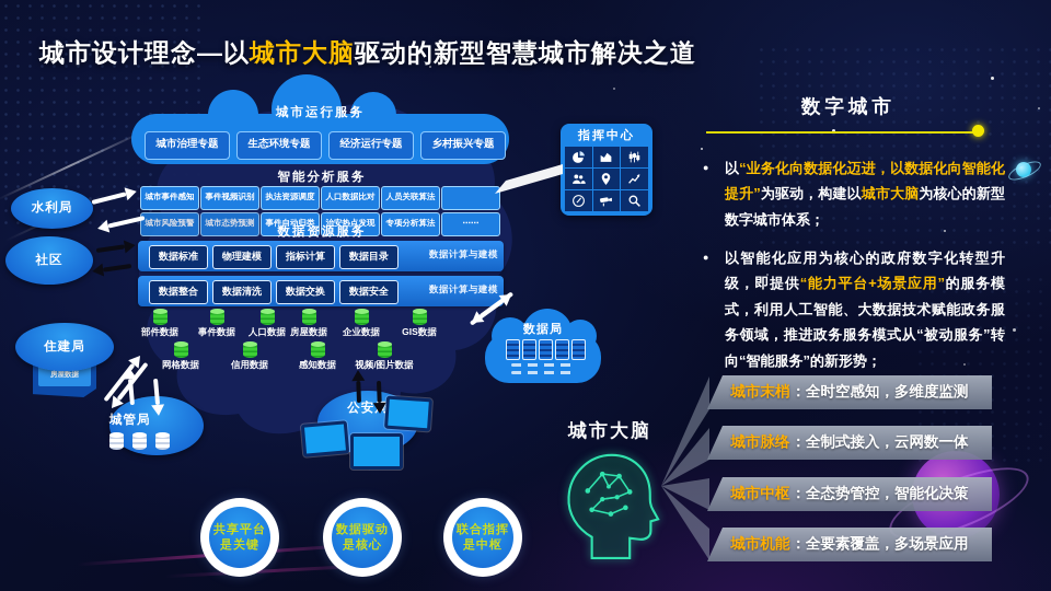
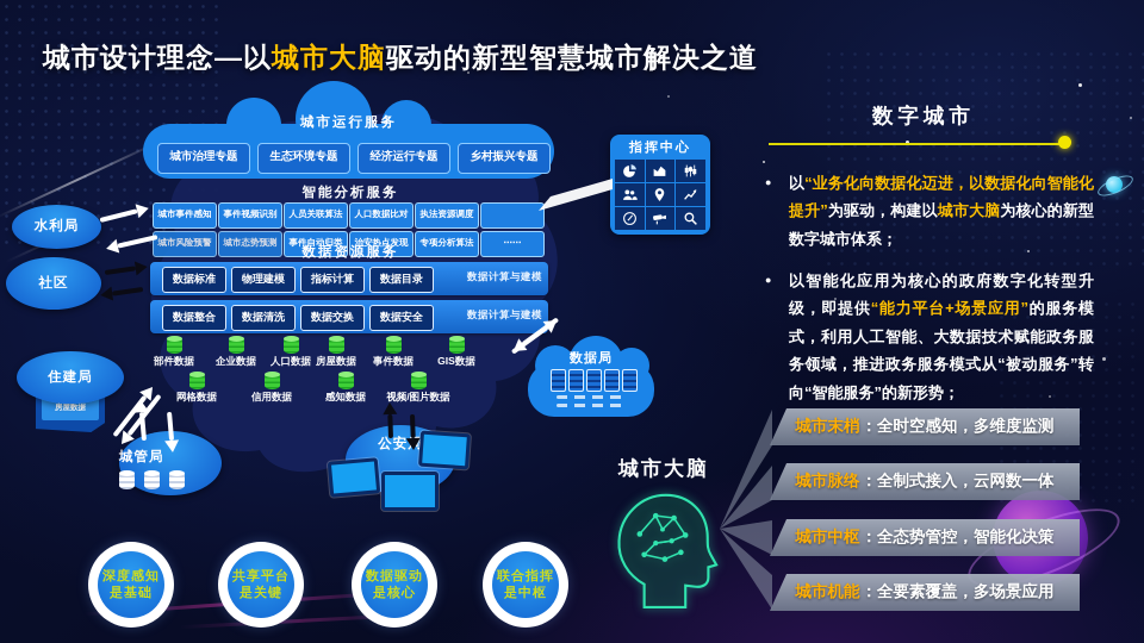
  城市设计理念—以城市大脑驱动的新型智慧城市解决之道
  城市运行服务
  城市治理专题
  生态环境专题
  经济运行专题
  乡村振兴专题
  智能分析服务
  城市事件感知
  事件视频识别
- 执法资源调度
+ 人员关联算法
  人口数据比对
- 人员关联算法
+ 执法资源调度
  城市风险预警
  城市态势预测
  事件自动归类
  治安热点发现
  专项分析算法
  ⋯⋯
  数据资源服务
  数据标准
  物理建模
  指标计算
  数据目录
  数据计算与建模
  数据整合
  数据清洗
  数据交换
  数据安全
  数据计算与建模
  部件数据
- 事件数据
+ 企业数据
  人口数据
  房屋数据
- 企业数据
+ 事件数据
  GIS数据
  网格数据
  信用数据
  感知数据
  频/图片数据
  水利局
  社区
  住建局
  城管局
  数据局
  指挥中心
+ 深度感知
+ 是基础
  共享平台
  是关键
  数据驱动
  是核心
  联合指挥
  是中枢
  城市大脑
  数字城市
  ●
  以“业务化向数据化迈进，以数据化向智能化提升”为驱动，构建以城市大脑为核心的新型数字城市体系；
  ●
  以智能化应用为核心的政府数字化转型升级，即提供“能力平台+场景应用”的服务模式，利用人工智能、大数据技术赋能政务服务领域，推进政务服务模式从“被动服务”转向“智能服务”的新形势；
  城市末梢
  ：
  全时空感知，多维度监测
  城市脉络
  ：
  全制式接入，云网数一体
  城市中枢
  ：
  全态势管控，智能化决策
  城市机能
  ：
  全要素覆盖，多场景应用
